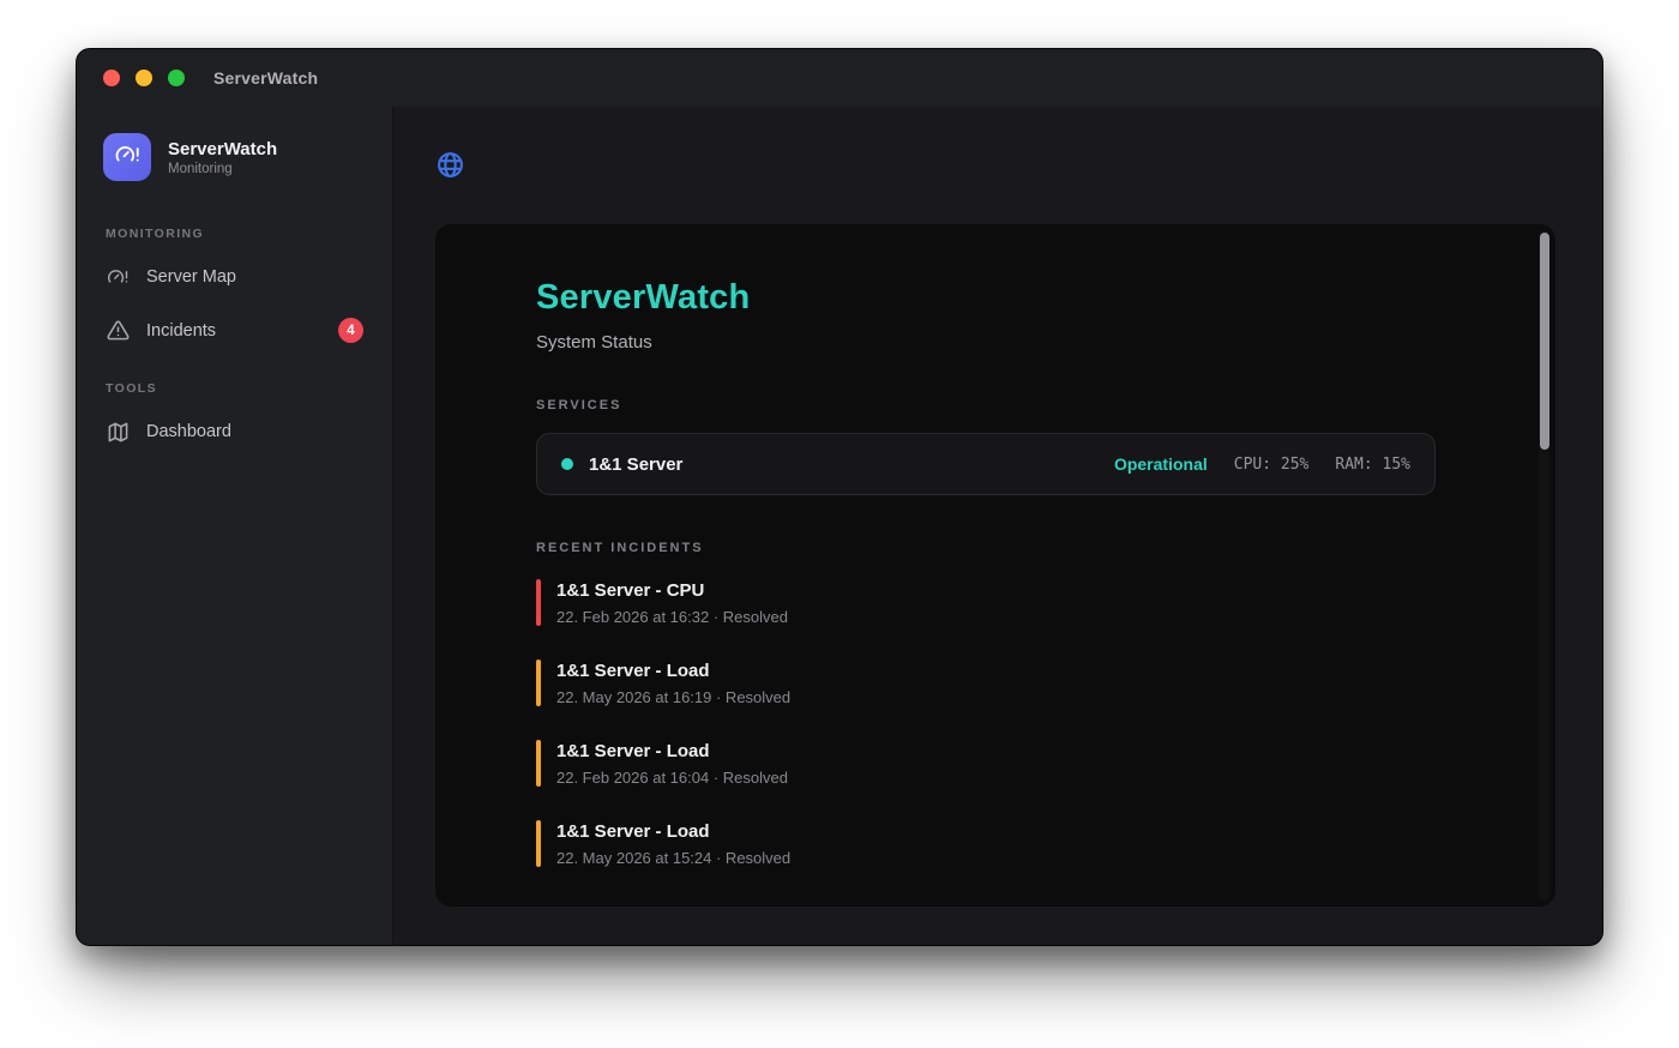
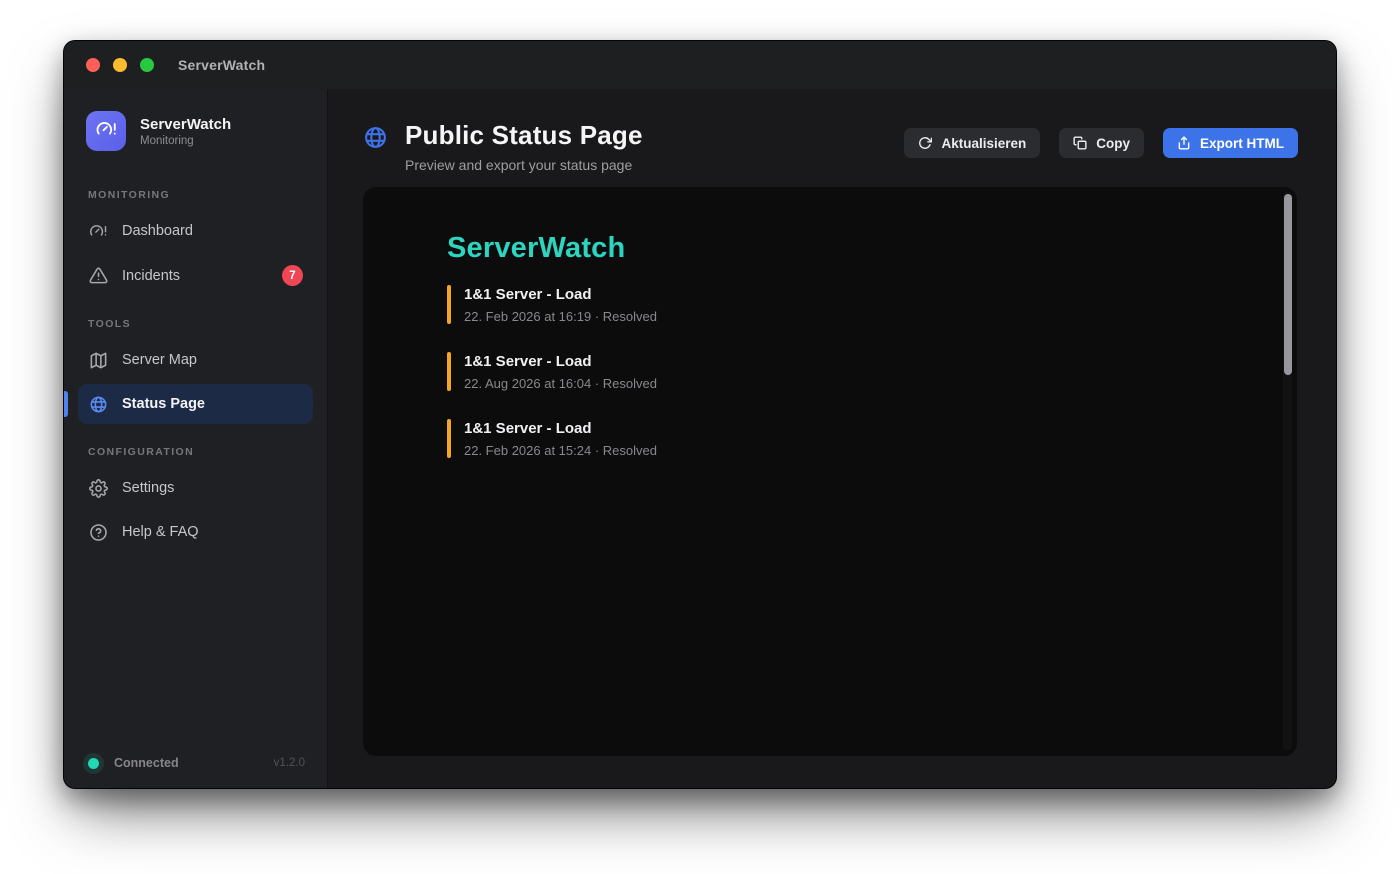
  ServerWatch
  ServerWatch
  Monitoring
  MONITORING
- Server Map
+ Dashboard
  Incidents
- 4
+ 7
  TOOLS
- Dashboard
+ Server Map
+ Status Page
+ CONFIGURATION
+ Settings
+ Help & FAQ
+ Connected
+ v1.2.0
+ Public Status Page
+ Preview and export your status page
+ Aktualisieren
+ Copy
+ Export HTML
  ServerWatch
- System Status
- SERVICES
- 1&1 Server
- Operational
- CPU: 25%
- RAM: 15%
- RECENT INCIDENTS
- 1&1 Server - CPU
- 22. Feb 2026 at 16:32 · Resolved
  1&1 Server - Load
- 22. May 2026 at 16:19 · Resolved
+ 22. Feb 2026 at 16:19 · Resolved
  1&1 Server - Load
- 22. Feb 2026 at 16:04 · Resolved
+ 22. Aug 2026 at 16:04 · Resolved
  1&1 Server - Load
- 22. May 2026 at 15:24 · Resolved
+ 22. Feb 2026 at 15:24 · Resolved
